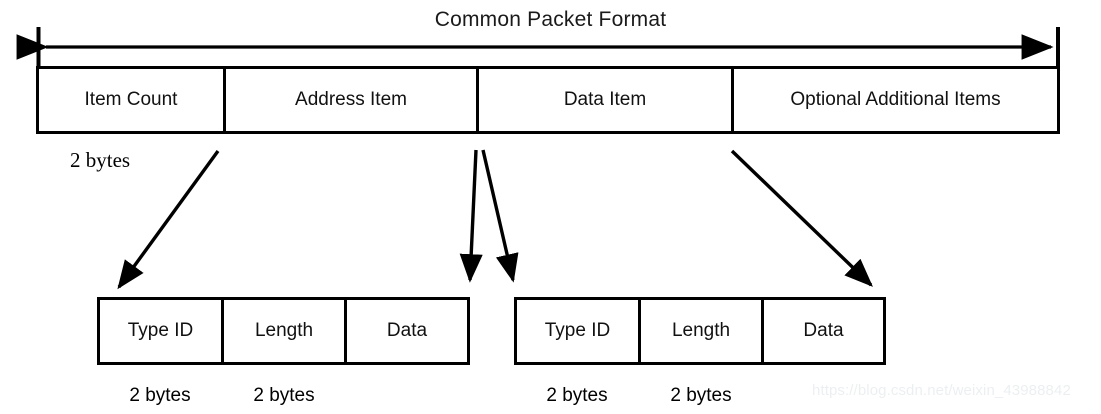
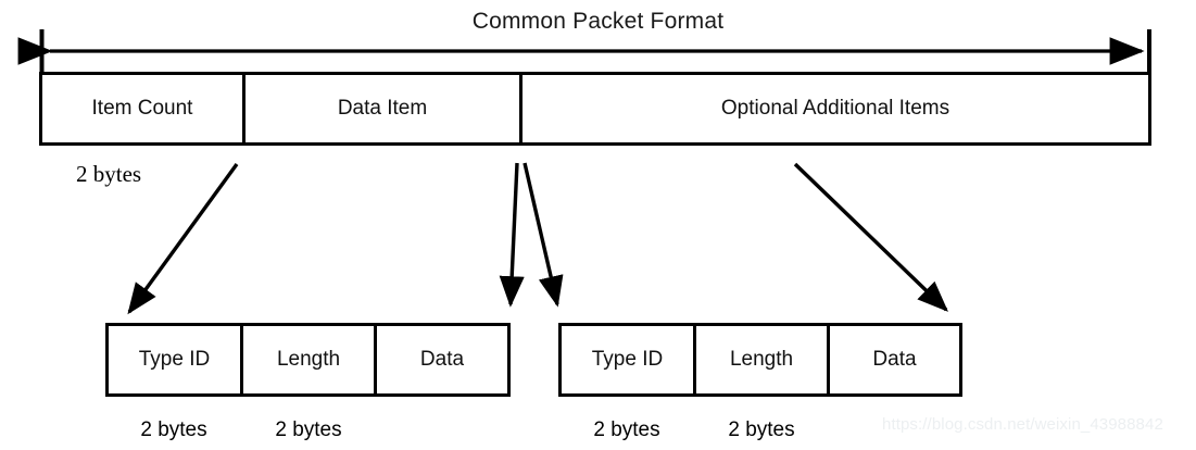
  Common Packet Format
  Item Count
- Address Item
  Data Item
  Optional Additional Items
  2 bytes
  Type ID
  Length
  Data
  Type ID
  Length
  Data
  2 bytes
  2 bytes
  2 bytes
  2 bytes
